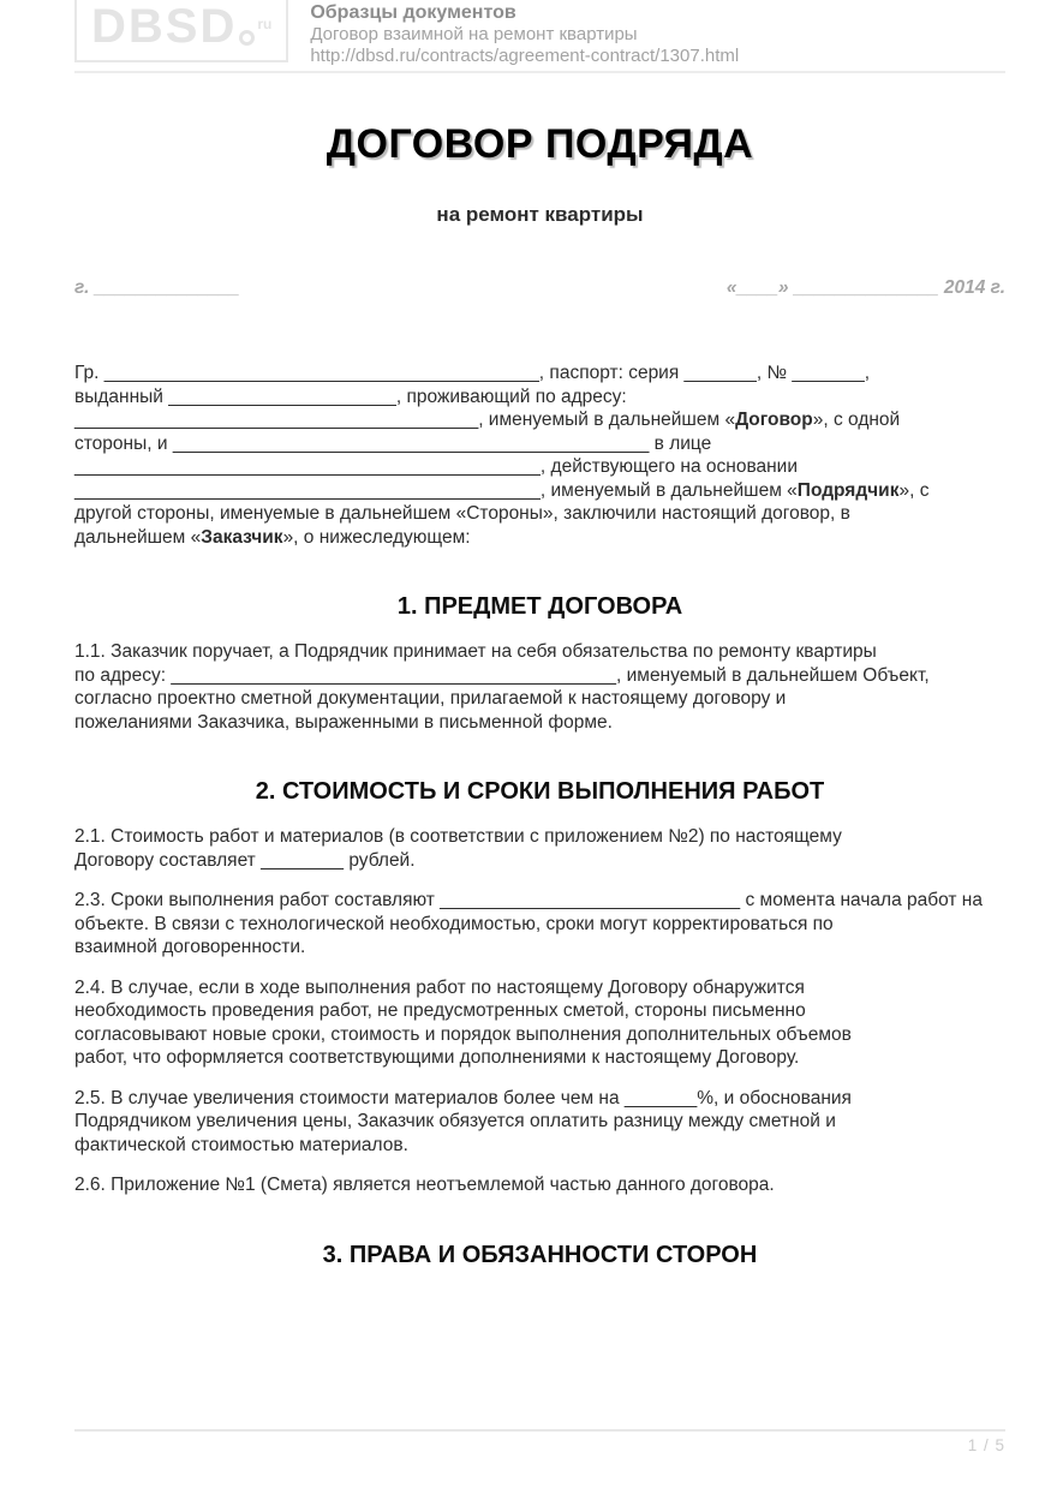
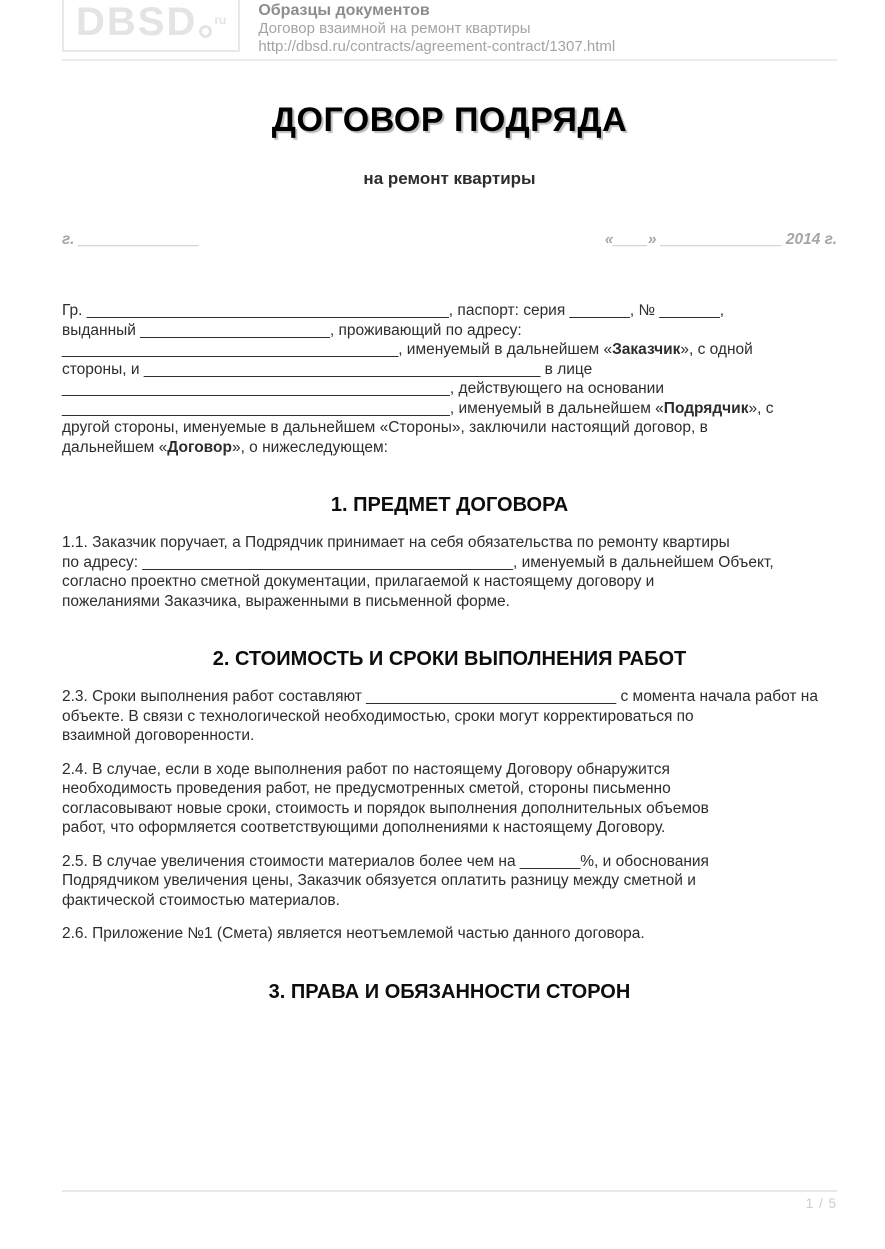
  DBSD
  ru
  Образцы документов
  Договор взаимной на ремонт квартиры
  http://dbsd.ru/contracts/agreement-contract/1307.html
  ДОГОВОР ПОДРЯДА
  на ремонт квартиры
  г. ______________
  «____» ______________ 2014 г.
  Гр. __________________________________________, паспорт: серия _______, № _______,
  выданный ______________________, проживающий по адресу:
- _______________________________________, именуемый в дальнейшем «Договор», с одной
+ _______________________________________, именуемый в дальнейшем «Заказчик», с одной
  стороны, и ______________________________________________ в лице
  _____________________________________________, действующего на основании
  _____________________________________________, именуемый в дальнейшем «Подрядчик», с
  другой стороны, именуемые в дальнейшем «Стороны», заключили настоящий договор, в
- дальнейшем «Заказчик», о нижеследующем:
+ дальнейшем «Договор», о нижеследующем:
  1. ПРЕДМЕТ ДОГОВОРА
  1.1. Заказчик поручает, а Подрядчик принимает на себя обязательства по ремонту квартиры
  по адресу: ___________________________________________, именуемый в дальнейшем Объект,
  согласно проектно сметной документации, прилагаемой к настоящему договору и
  пожеланиями Заказчика, выраженными в письменной форме.
  2. СТОИМОСТЬ И СРОКИ ВЫПОЛНЕНИЯ РАБОТ
- 2.1. Стоимость работ и материалов (в соответствии с приложением №2) по настоящему
- Договору составляет ________ рублей.
  2.3. Сроки выполнения работ составляют _____________________________ с момента начала работ на
  объекте. В связи с технологической необходимостью, сроки могут корректироваться по
  взаимной договоренности.
  2.4. В случае, если в ходе выполнения работ по настоящему Договору обнаружится
  необходимость проведения работ, не предусмотренных сметой, стороны письменно
  согласовывают новые сроки, стоимость и порядок выполнения дополнительных объемов
  работ, что оформляется соответствующими дополнениями к настоящему Договору.
  2.5. В случае увеличения стоимости материалов более чем на _______%, и обоснования
  Подрядчиком увеличения цены, Заказчик обязуется оплатить разницу между сметной и
  фактической стоимостью материалов.
  2.6. Приложение №1 (Смета) является неотъемлемой частью данного договора.
  3. ПРАВА И ОБЯЗАННОСТИ СТОРОН
  1 / 5
